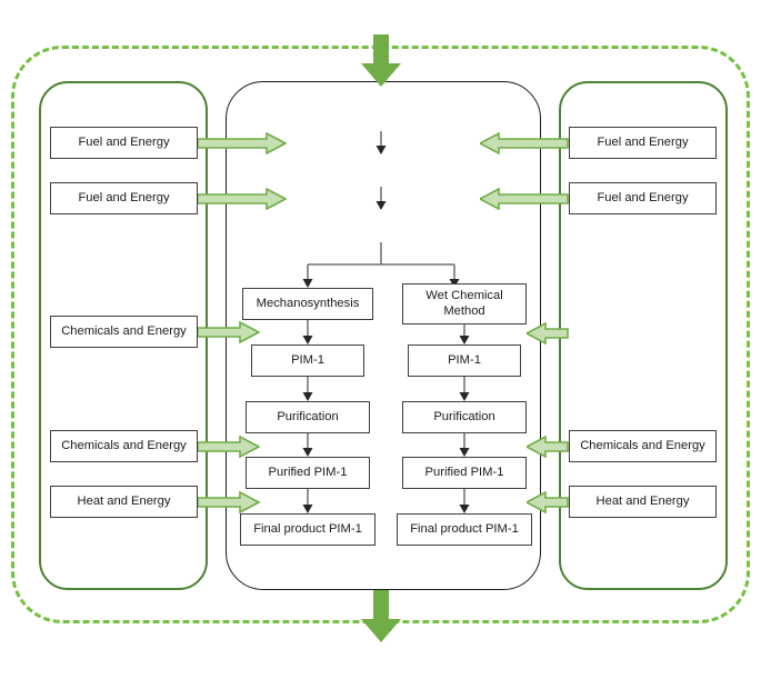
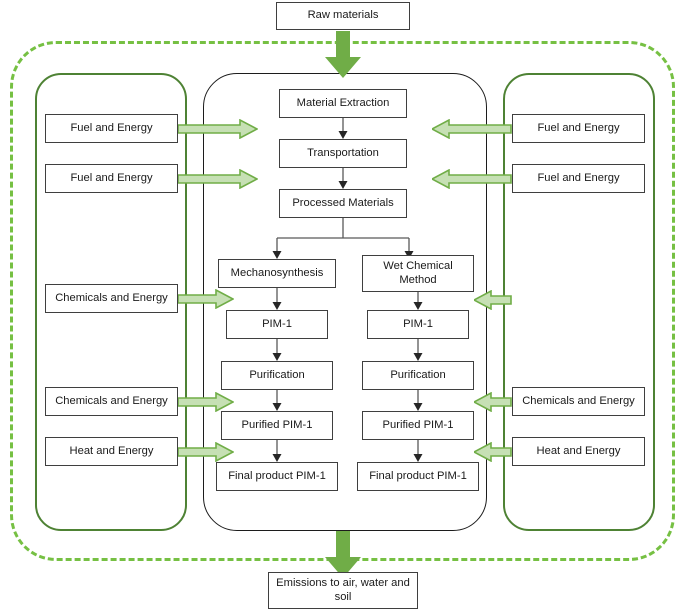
+ Raw materials
+ Emissions to air, water and soil
+ Material Extraction
+ Transportation
+ Processed Materials
  Mechanosynthesis
  PIM-1
  Purification
  Purified PIM-1
  Final product PIM-1
  Wet Chemical Method
  PIM-1
  Purification
  Purified PIM-1
  Final product PIM-1
  Fuel and Energy
  Fuel and Energy
  Chemicals and Energy
  Chemicals and Energy
  Heat and Energy
  Fuel and Energy
  Fuel and Energy
  Chemicals and Energy
  Heat and Energy
